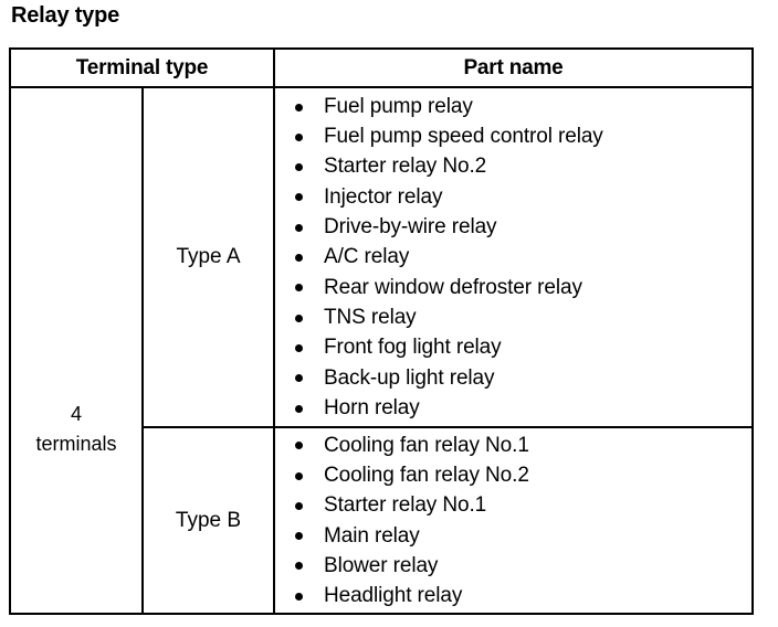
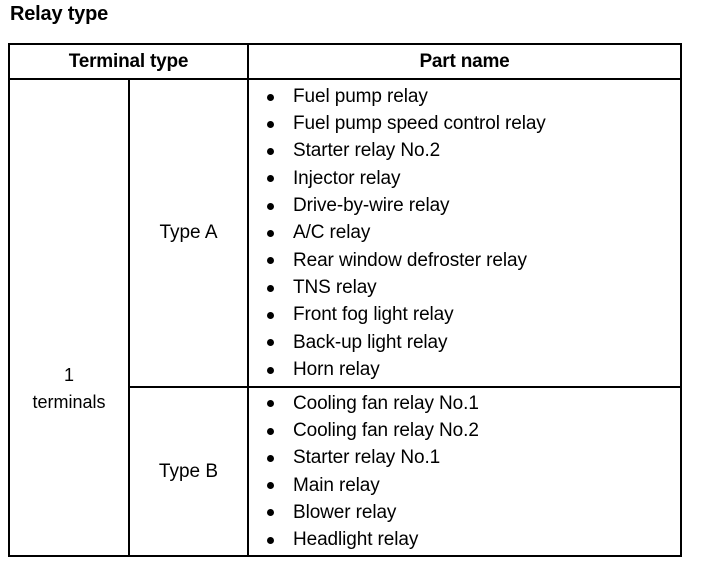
  Relay type
  Terminal type	Part name
- 4 terminals	Type A	Fuel pump relay Fuel pump speed control relay Starter relay No.2 Injector relay Drive-by-wire relay A/C relay Rear window defroster relay TNS relay Front fog light relay Back-up light relay Horn relay
+ 1 terminals	Type A	Fuel pump relay Fuel pump speed control relay Starter relay No.2 Injector relay Drive-by-wire relay A/C relay Rear window defroster relay TNS relay Front fog light relay Back-up light relay Horn relay
  Type B	Cooling fan relay No.1 Cooling fan relay No.2 Starter relay No.1 Main relay Blower relay Headlight relay
